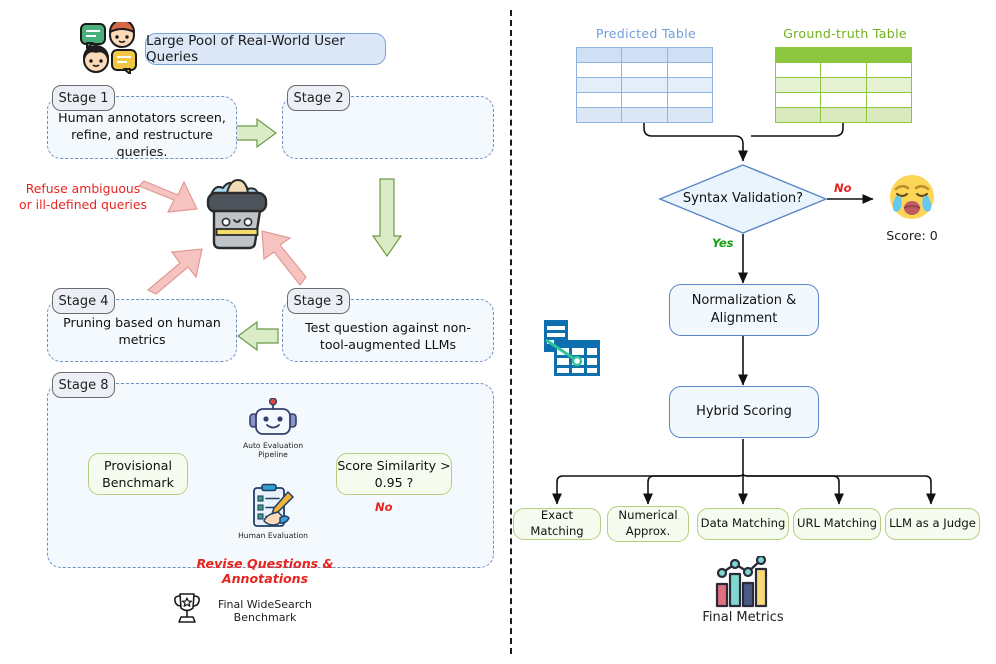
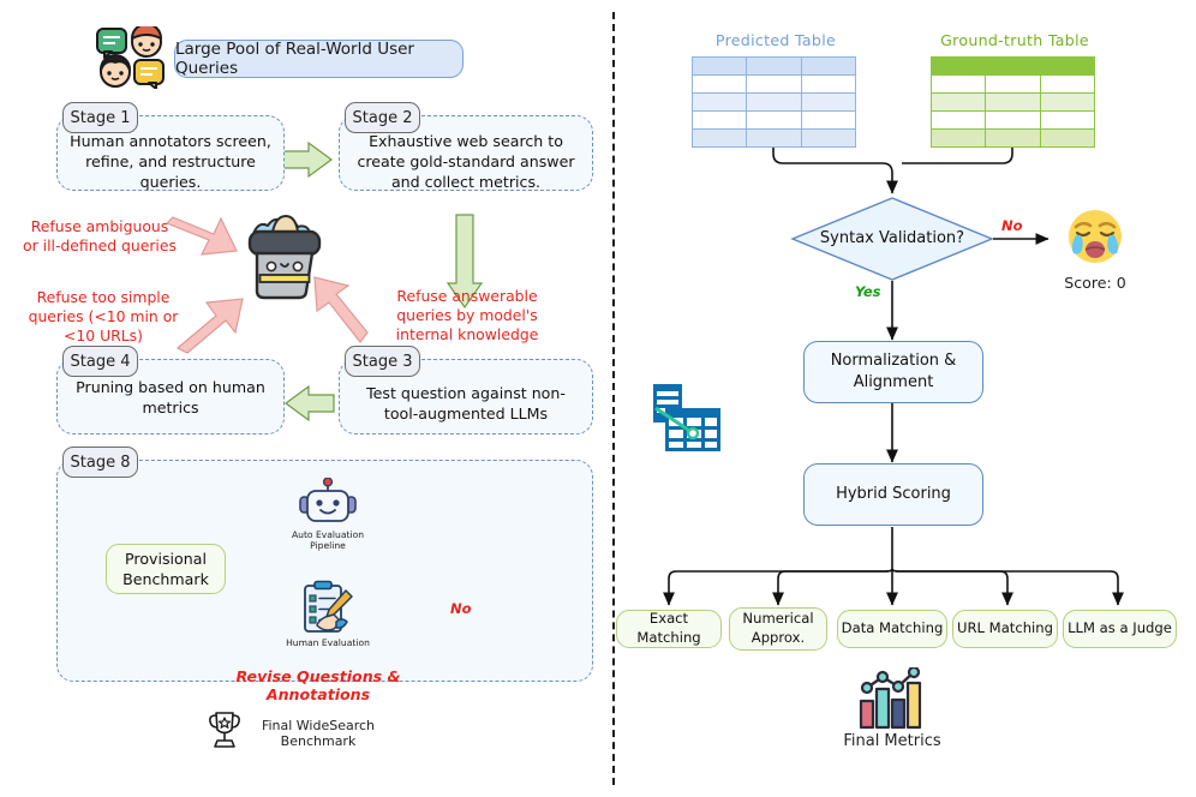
  Large Pool of Real-World User Queries
  Stage 1
  Human annotators screen, refine, and restructure queries.
  Stage 2
+ Exhaustive web search to create gold-standard answer and collect metrics.
  Refuse ambiguous or ill-defined queries
+ Refuse too simple queries (<10 min or <10 URLs)
+ Refuse answerable queries by model's internal knowledge
  Stage 3
  Test question against non-tool-augmented LLMs
  Stage 4
  Pruning based on human metrics
  Stage 8
  Auto Evaluation Pipeline
  Human Evaluation
  Provisional Benchmark
- Score Similarity > 0.95 ?
  No
  Revise Questions & Annotations
  Final WideSearch Benchmark
  Predicted Table
  Ground-truth Table
  Syntax Validation?
  No
  Yes
  Score: 0
  Normalization & Alignment
  Hybrid Scoring
  Exact Matching
  Numerical Approx.
  Data Matching
  URL Matching
  LLM as a Judge
  Final Metrics
